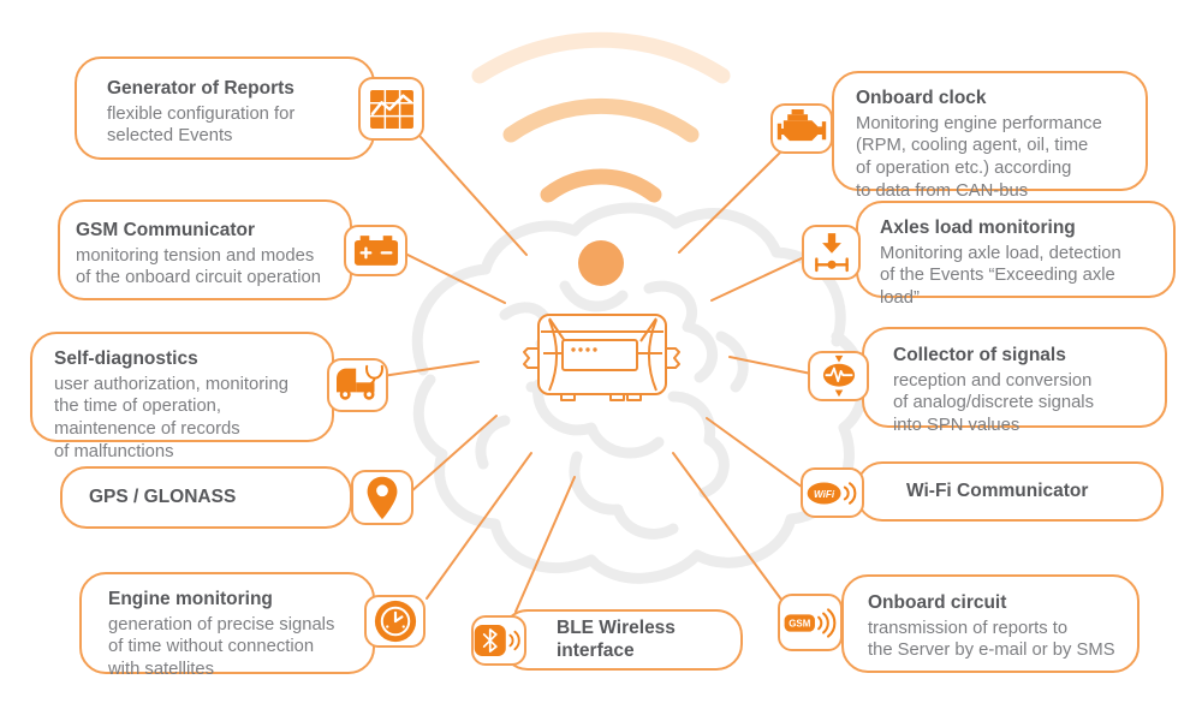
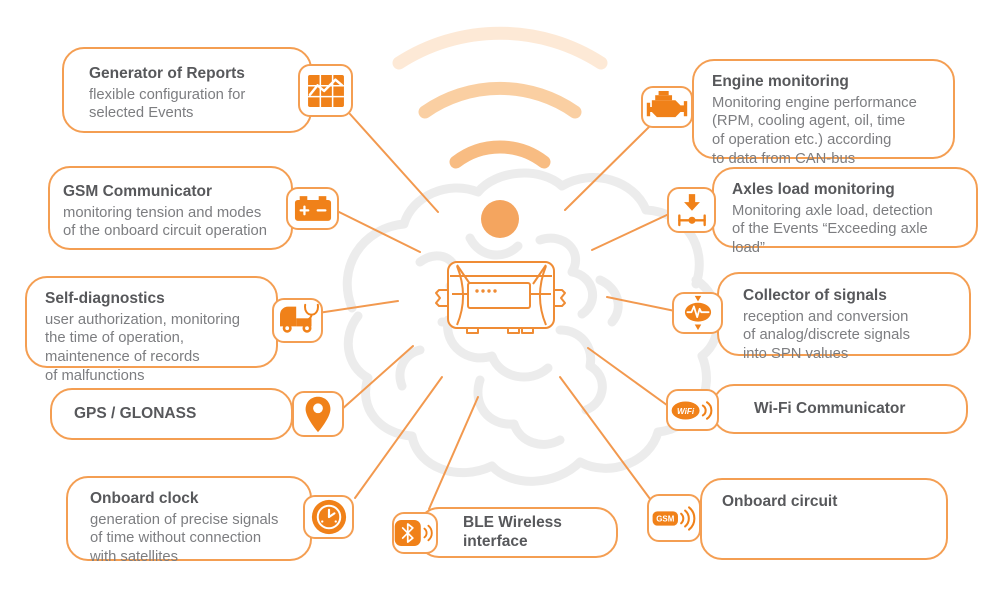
  Generator of Reports
  flexible configuration for
  selected Events
  GSM Communicator
  monitoring tension and modes
  of the onboard circuit operation
  Self-diagnostics
  user authorization, monitoring
  the time of operation,
  maintenence of records
  of malfunctions
  GPS / GLONASS
- Engine monitoring
+ Onboard clock
  generation of precise signals
  of time without connection
  with satellites
  BLE Wireless interface
- Onboard clock
+ Engine monitoring
  Monitoring engine performance
  (RPM, cooling agent, oil, time
  of operation etc.) according
  to data from CAN-bus
  Axles load monitoring
  Monitoring axle load, detection
  of the Events “Exceeding axle
  load”
  Collector of signals
  reception and conversion
  of analog/discrete signals
  into SPN values
  Wi-Fi Communicator
  Onboard circuit
- transmission of reports to
- the Server by e-mail or by SMS
  WiFi
  GSM
